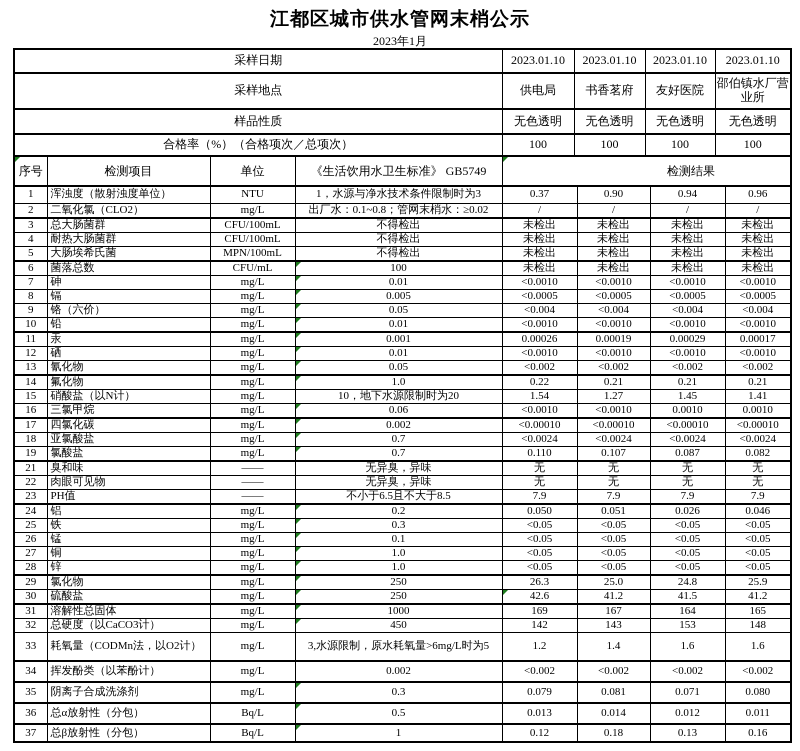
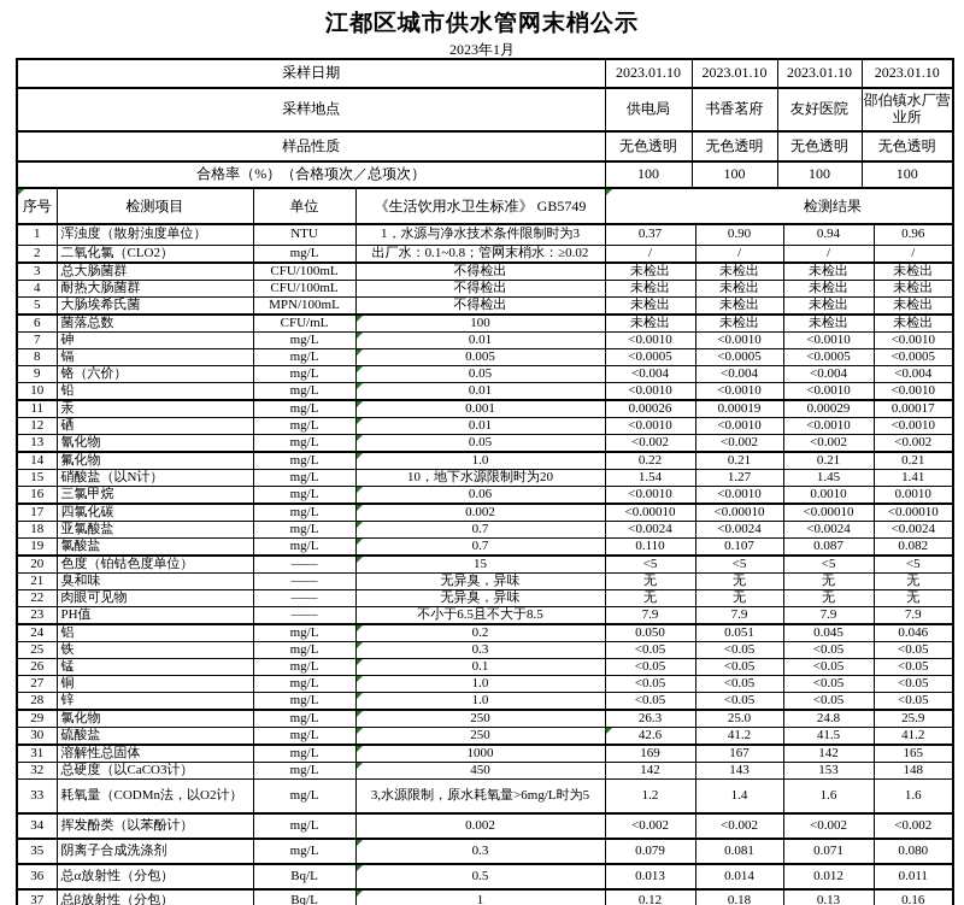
  江都区城市供水管网末梢公示
  2023年1月
  采样日期	2023.01.10	2023.01.10	2023.01.10	2023.01.10
  采样地点	供电局	书香茗府	友好医院	邵伯镇水厂营业所
  样品性质	无色透明	无色透明	无色透明	无色透明
  合格率（%）（合格项次／总项次）	100	100	100	100
  序号	检测项目	单位	《生活饮用水卫生标准》 GB5749	检测结果
  1	浑浊度（散射浊度单位）	NTU	1，水源与净水技术条件限制时为3	0.37	0.90	0.94	0.96
  2	二氧化氯（CLO2）	mg/L	出厂水：0.1~0.8；管网末梢水：≥0.02	/	/	/	/
  3	总大肠菌群	CFU/100mL	不得检出	未检出	未检出	未检出	未检出
  4	耐热大肠菌群	CFU/100mL	不得检出	未检出	未检出	未检出	未检出
  5	大肠埃希氏菌	MPN/100mL	不得检出	未检出	未检出	未检出	未检出
  6	菌落总数	CFU/mL	100	未检出	未检出	未检出	未检出
  7	砷	mg/L	0.01	<0.0010	<0.0010	<0.0010	<0.0010
  8	镉	mg/L	0.005	<0.0005	<0.0005	<0.0005	<0.0005
  9	铬（六价）	mg/L	0.05	<0.004	<0.004	<0.004	<0.004
  10	铅	mg/L	0.01	<0.0010	<0.0010	<0.0010	<0.0010
  11	汞	mg/L	0.001	0.00026	0.00019	0.00029	0.00017
  12	硒	mg/L	0.01	<0.0010	<0.0010	<0.0010	<0.0010
  13	氰化物	mg/L	0.05	<0.002	<0.002	<0.002	<0.002
  14	氟化物	mg/L	1.0	0.22	0.21	0.21	0.21
  15	硝酸盐（以N计）	mg/L	10，地下水源限制时为20	1.54	1.27	1.45	1.41
  16	三氯甲烷	mg/L	0.06	<0.0010	<0.0010	0.0010	0.0010
  17	四氯化碳	mg/L	0.002	<0.00010	<0.00010	<0.00010	<0.00010
  18	亚氯酸盐	mg/L	0.7	<0.0024	<0.0024	<0.0024	<0.0024
  19	氯酸盐	mg/L	0.7	0.110	0.107	0.087	0.082
+ 20	色度（铂钴色度单位）	——	15	<5	<5	<5	<5
  21	臭和味	——	无异臭，异味	无	无	无	无
  22	肉眼可见物	——	无异臭，异味	无	无	无	无
  23	PH值	——	不小于6.5且不大于8.5	7.9	7.9	7.9	7.9
- 24	铝	mg/L	0.2	0.050	0.051	0.026	0.046
+ 24	铝	mg/L	0.2	0.050	0.051	0.045	0.046
  25	铁	mg/L	0.3	<0.05	<0.05	<0.05	<0.05
  26	锰	mg/L	0.1	<0.05	<0.05	<0.05	<0.05
  27	铜	mg/L	1.0	<0.05	<0.05	<0.05	<0.05
  28	锌	mg/L	1.0	<0.05	<0.05	<0.05	<0.05
  29	氯化物	mg/L	250	26.3	25.0	24.8	25.9
  30	硫酸盐	mg/L	250	42.6	41.2	41.5	41.2
- 31	溶解性总固体	mg/L	1000	169	167	164	165
+ 31	溶解性总固体	mg/L	1000	169	167	142	165
  32	总硬度（以CaCO3计）	mg/L	450	142	143	153	148
  33	耗氧量（CODMn法，以O2计）	mg/L	3,水源限制，原水耗氧量>6mg/L时为5	1.2	1.4	1.6	1.6
  34	挥发酚类（以苯酚计）	mg/L	0.002	<0.002	<0.002	<0.002	<0.002
  35	阴离子合成洗涤剂	mg/L	0.3	0.079	0.081	0.071	0.080
  36	总α放射性（分包）	Bq/L	0.5	0.013	0.014	0.012	0.011
  37	总β放射性（分包）	Bq/L	1	0.12	0.18	0.13	0.16
